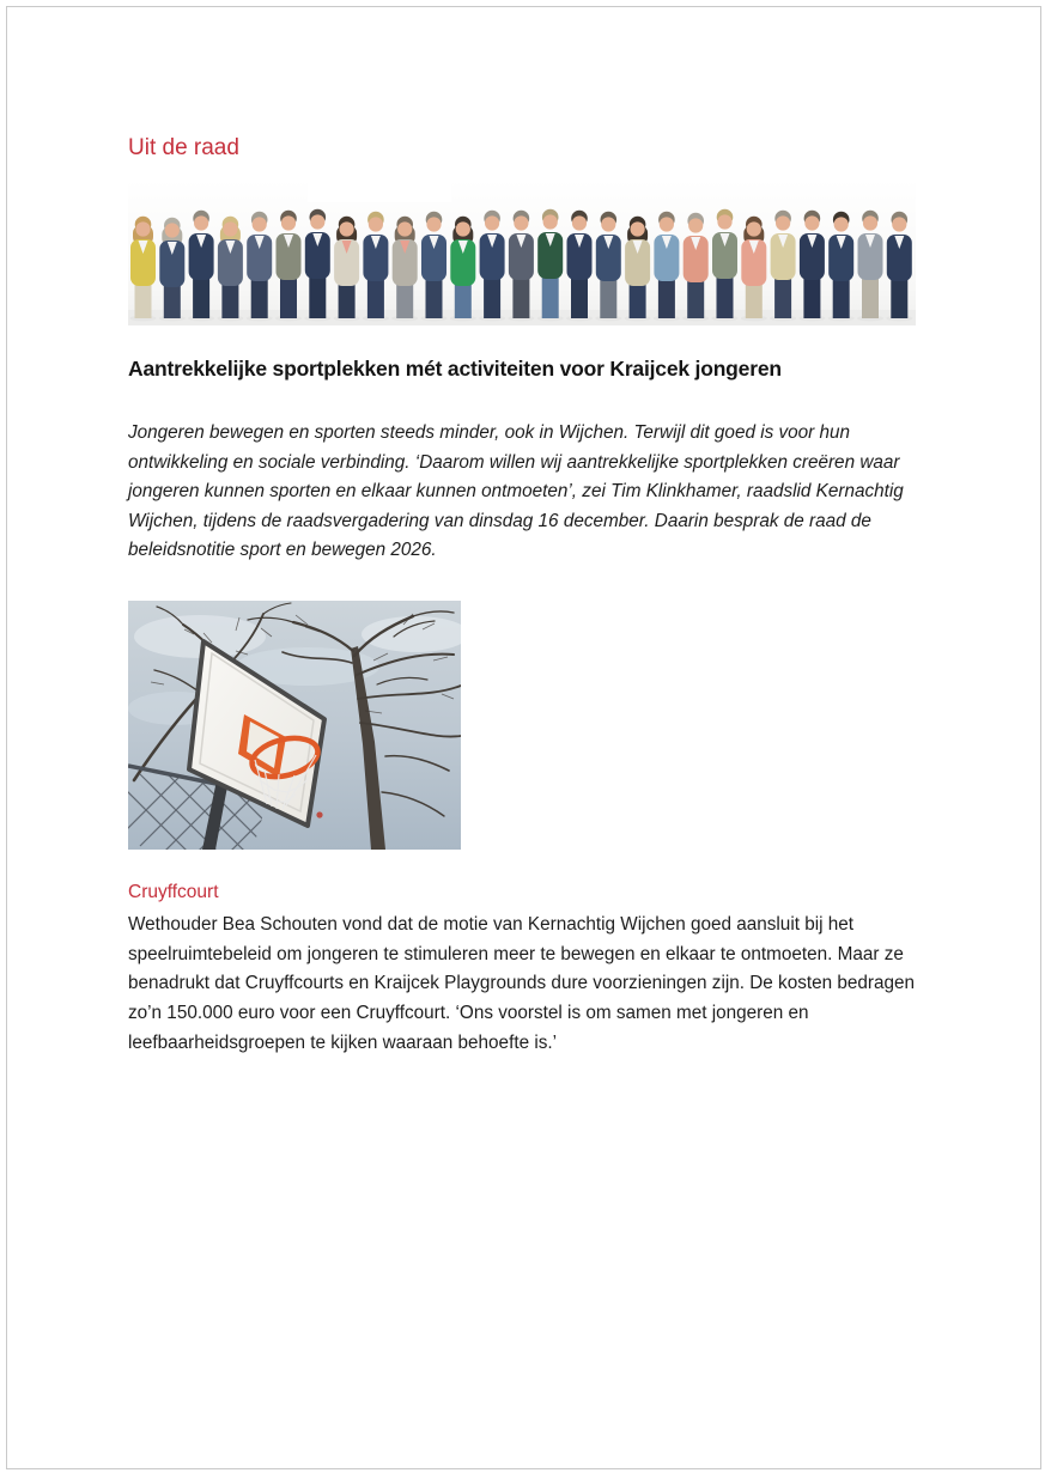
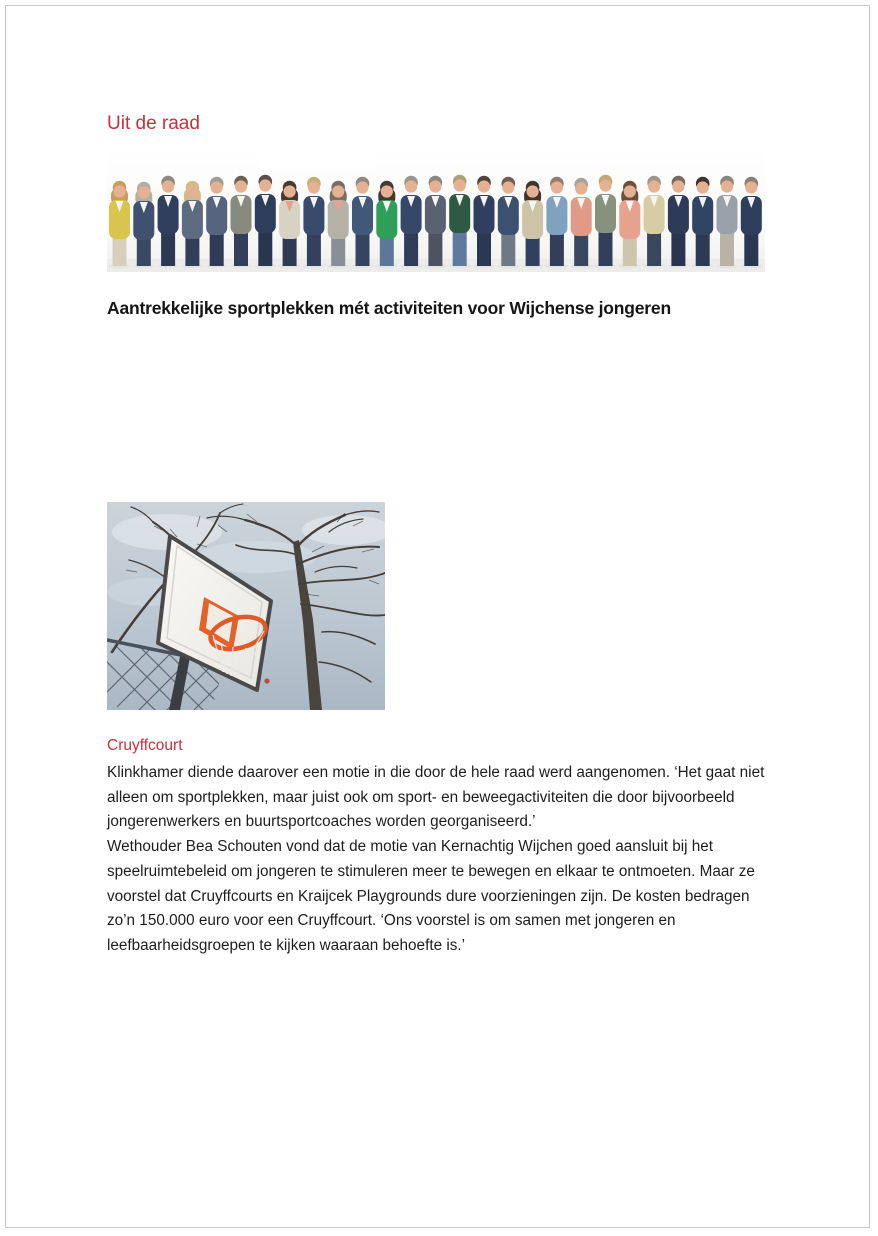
  Uit de raad
- Aantrekkelijke sportplekken mét activiteiten voor Kraijcek jongeren
+ Aantrekkelijke sportplekken mét activiteiten voor Wijchense jongeren
- Jongeren bewegen en sporten steeds minder, ook in Wijchen. Terwijl dit goed is voor hun ontwikkeling en sociale verbinding. ‘Daarom willen wij aantrekkelijke sportplekken creëren waar jongeren kunnen sporten en elkaar kunnen ontmoeten’, zei Tim Klinkhamer, raadslid Kernachtig Wijchen, tijdens de raadsvergadering van dinsdag 16 december. Daarin besprak de raad de beleidsnotitie sport en bewegen 2026.
  Cruyffcourt
+ Klinkhamer diende daarover een motie in die door de hele raad werd aangenomen. ‘Het gaat niet alleen om sportplekken, maar juist ook om sport- en beweegactiviteiten die door bijvoorbeeld jongerenwerkers en buurtsportcoaches worden georganiseerd.’
- Wethouder Bea Schouten vond dat de motie van Kernachtig Wijchen goed aansluit bij het speelruimtebeleid om jongeren te stimuleren meer te bewegen en elkaar te ontmoeten. Maar ze benadrukt dat Cruyffcourts en Kraijcek Playgrounds dure voorzieningen zijn. De kosten bedragen zo’n 150.000 euro voor een Cruyffcourt. ‘Ons voorstel is om samen met jongeren en leefbaarheidsgroepen te kijken waaraan behoefte is.’
+ Wethouder Bea Schouten vond dat de motie van Kernachtig Wijchen goed aansluit bij het speelruimtebeleid om jongeren te stimuleren meer te bewegen en elkaar te ontmoeten. Maar ze voorstel dat Cruyffcourts en Kraijcek Playgrounds dure voorzieningen zijn. De kosten bedragen zo’n 150.000 euro voor een Cruyffcourt. ‘Ons voorstel is om samen met jongeren en leefbaarheidsgroepen te kijken waaraan behoefte is.’
